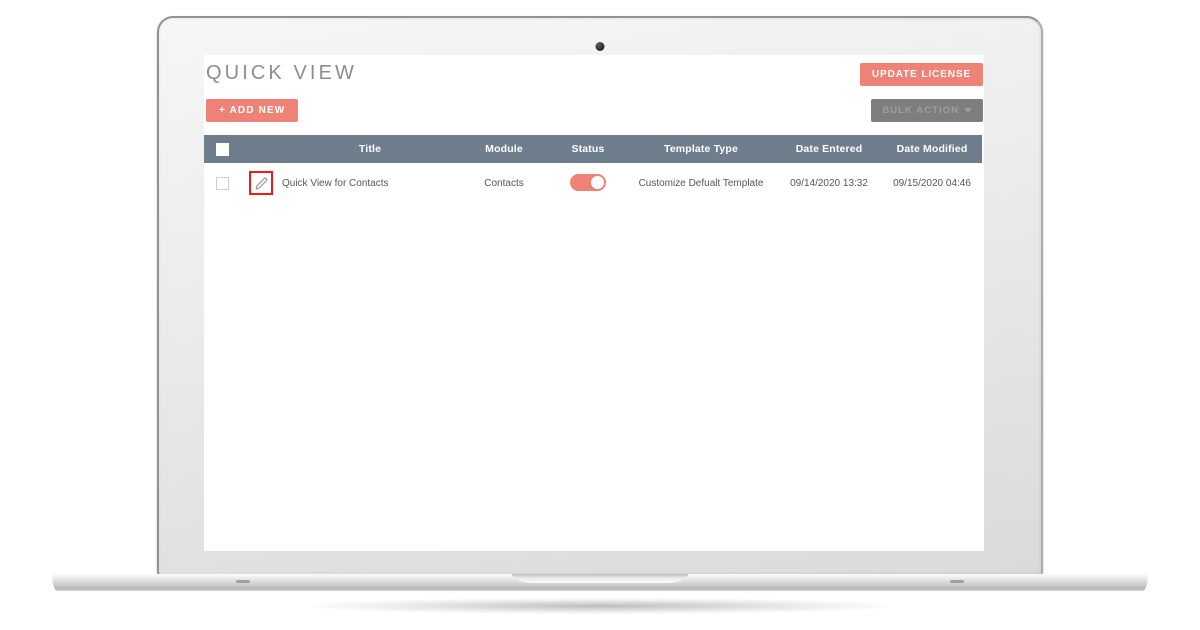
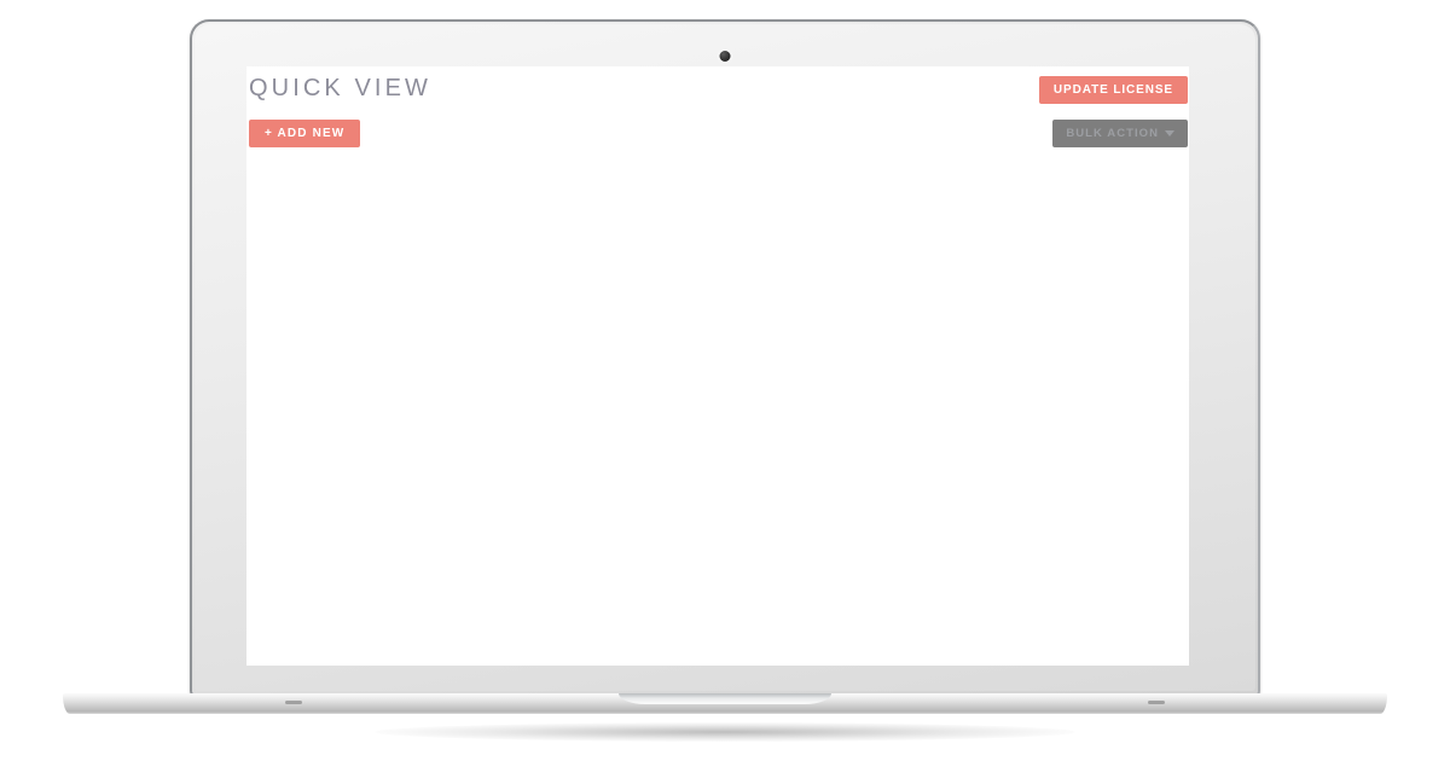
  QUICK VIEW
  + ADD NEW
  UPDATE LICENSE
  BULK ACTION
- 		Title	Module	Status	Template Type	Date Entered	Date Modified
- 		Quick View for Contacts	Contacts		Customize Defualt Template	09/14/2020 13:32	09/15/2020 04:46
